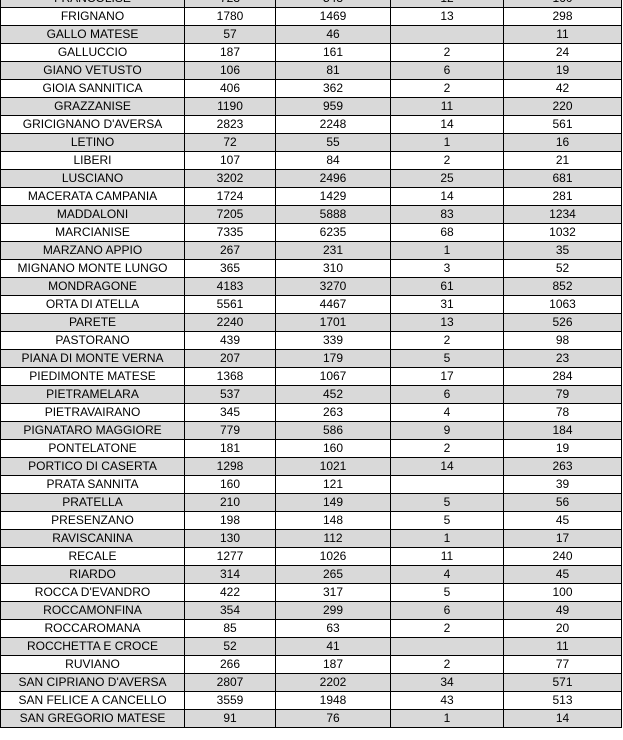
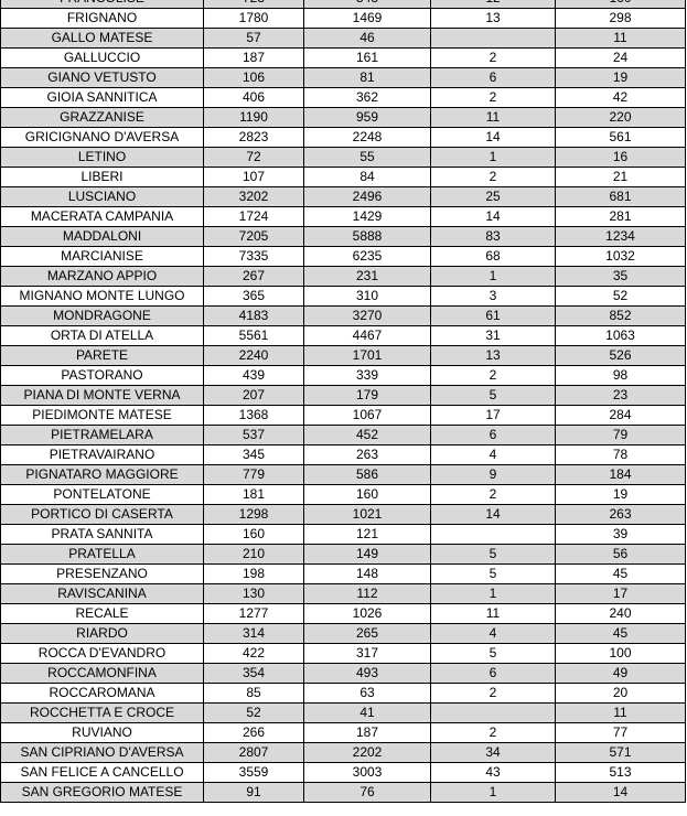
  FRIGNANO	1780	1469	13	298
  GALLO MATESE	57	46		11
  GALLUCCIO	187	161	2	24
  GIANO VETUSTO	106	81	6	19
  GIOIA SANNITICA	406	362	2	42
  GRAZZANISE	1190	959	11	220
  GRICIGNANO D'AVERSA	2823	2248	14	561
  LETINO	72	55	1	16
  LIBERI	107	84	2	21
  LUSCIANO	3202	2496	25	681
  MACERATA CAMPANIA	1724	1429	14	281
  MADDALONI	7205	5888	83	1234
  MARCIANISE	7335	6235	68	1032
  MARZANO APPIO	267	231	1	35
  MIGNANO MONTE LUNGO	365	310	3	52
  MONDRAGONE	4183	3270	61	852
  ORTA DI ATELLA	5561	4467	31	1063
  PARETE	2240	1701	13	526
  PASTORANO	439	339	2	98
  PIANA DI MONTE VERNA	207	179	5	23
  PIEDIMONTE MATESE	1368	1067	17	284
  PIETRAMELARA	537	452	6	79
  PIETRAVAIRANO	345	263	4	78
  PIGNATARO MAGGIORE	779	586	9	184
  PONTELATONE	181	160	2	19
  PORTICO DI CASERTA	1298	1021	14	263
  PRATA SANNITA	160	121		39
  PRATELLA	210	149	5	56
  PRESENZANO	198	148	5	45
  RAVISCANINA	130	112	1	17
  RECALE	1277	1026	11	240
  RIARDO	314	265	4	45
  ROCCA D'EVANDRO	422	317	5	100
- ROCCAMONFINA	354	299	6	49
+ ROCCAMONFINA	354	493	6	49
  ROCCAROMANA	85	63	2	20
  ROCCHETTA E CROCE	52	41		11
  RUVIANO	266	187	2	77
  SAN CIPRIANO D'AVERSA	2807	2202	34	571
- SAN FELICE A CANCELLO	3559	1948	43	513
+ SAN FELICE A CANCELLO	3559	3003	43	513
  SAN GREGORIO MATESE	91	76	1	14
